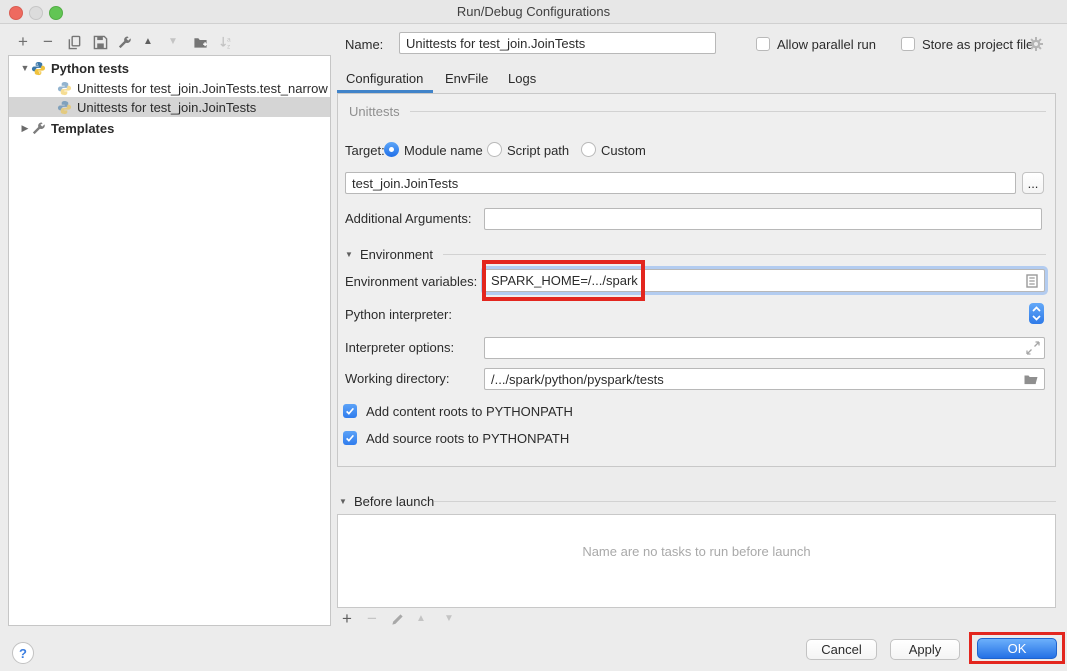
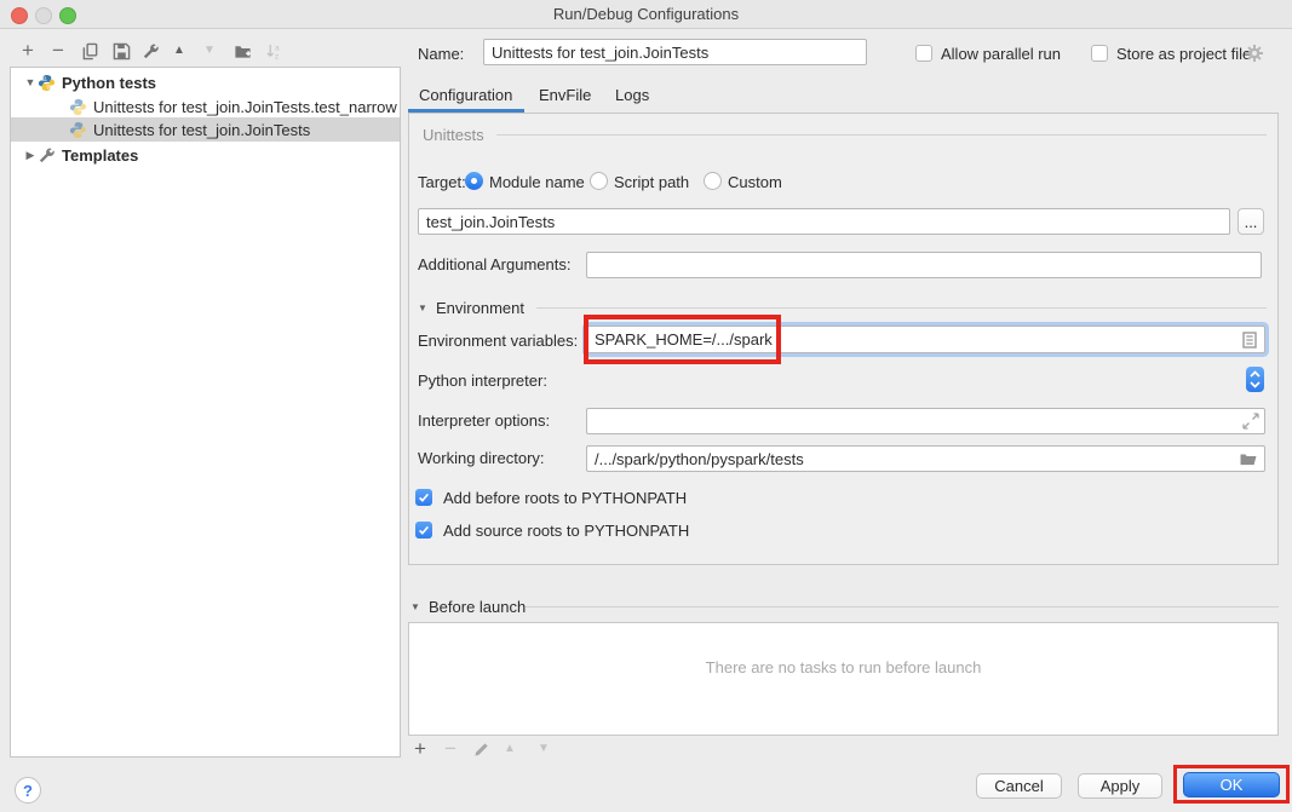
  Run/Debug Configurations
  +
  −
  ▲
  ▼
  ▼
  Python tests
  Unittests for test_join.JoinTests.test_narrow
  Unittests for test_join.JoinTests
  ▶
  Templates
  Name:
  Unittests for test_join.JoinTests
  Allow parallel run
  Store as project fil
  Configuration
  EnvFile
  Logs
  Unittests
  Target:
  Module name
  Script path
  Custom
  test_join.JoinTests
  ...
  Additional Arguments:
  ▼
  Environment
  Environment variables:
  SPARK_HOME=/.../spark
  Python interpreter:
  Interpreter options:
  Working directory:
  /.../spark/python/pyspark/tests
- Add content roots to PYTHONPATH
+ Add before roots to PYTHONPATH
  Add source roots to PYTHONPATH
  ▼
  Before launch
- Name are no tasks to run before launch
+ There are no tasks to run before launch
  +
  −
  ▲
  ▼
  ?
  Cancel
  Apply
  OK
